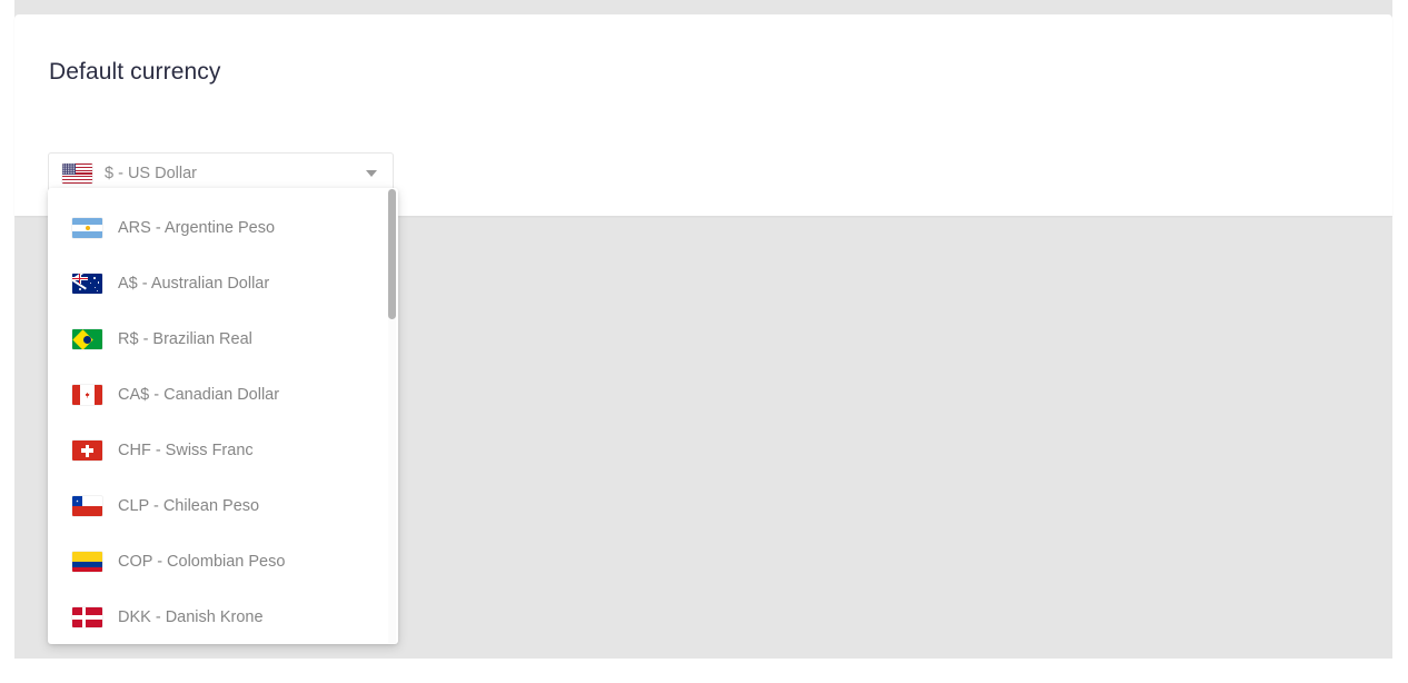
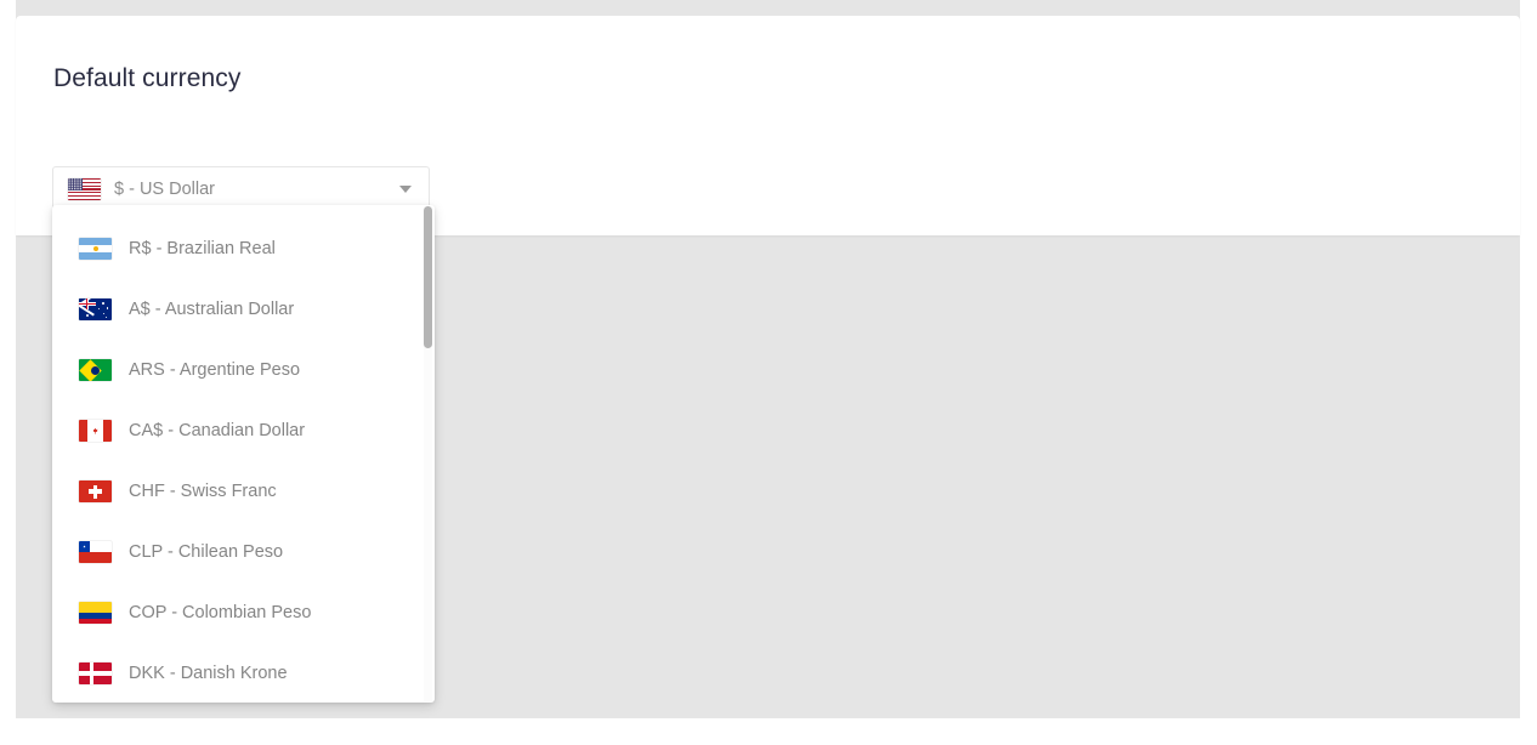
  Default currency
  $ - US Dollar
- ARS - Argentine Peso
+ R$ - Brazilian Real
  A$ - Australian Dollar
- R$ - Brazilian Real
+ ARS - Argentine Peso
  CA$ - Canadian Dollar
  CHF - Swiss Franc
  CLP - Chilean Peso
  COP - Colombian Peso
  DKK - Danish Krone
